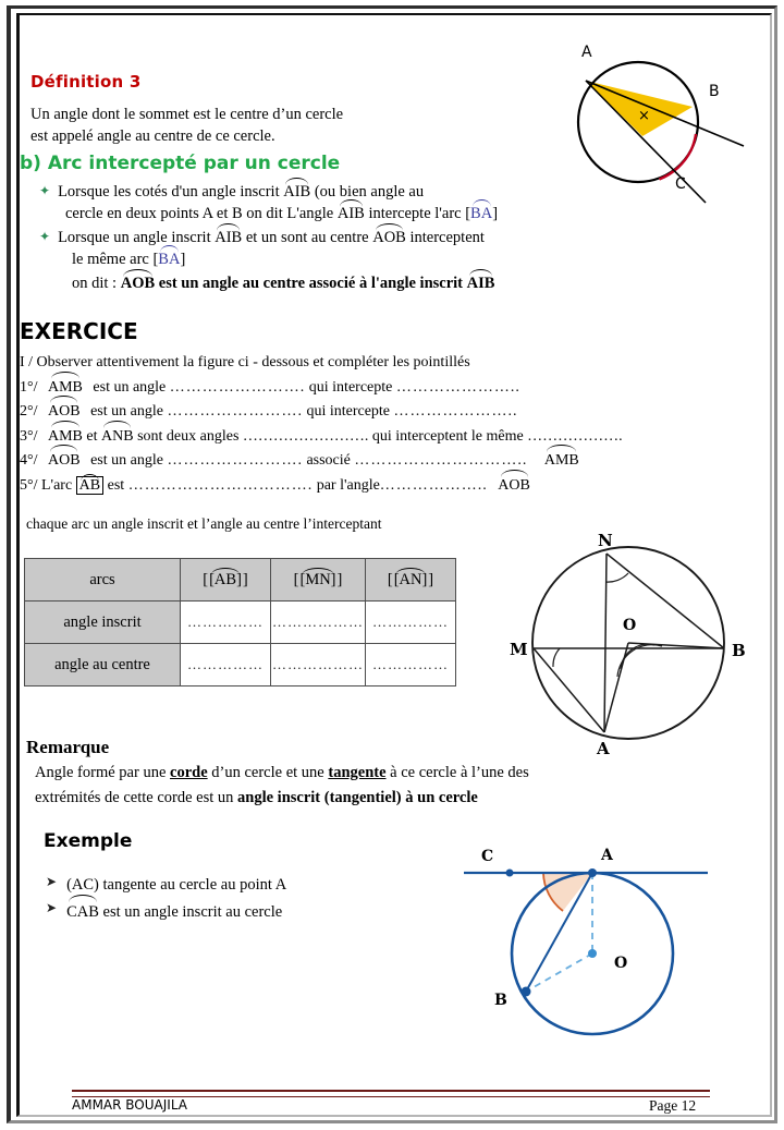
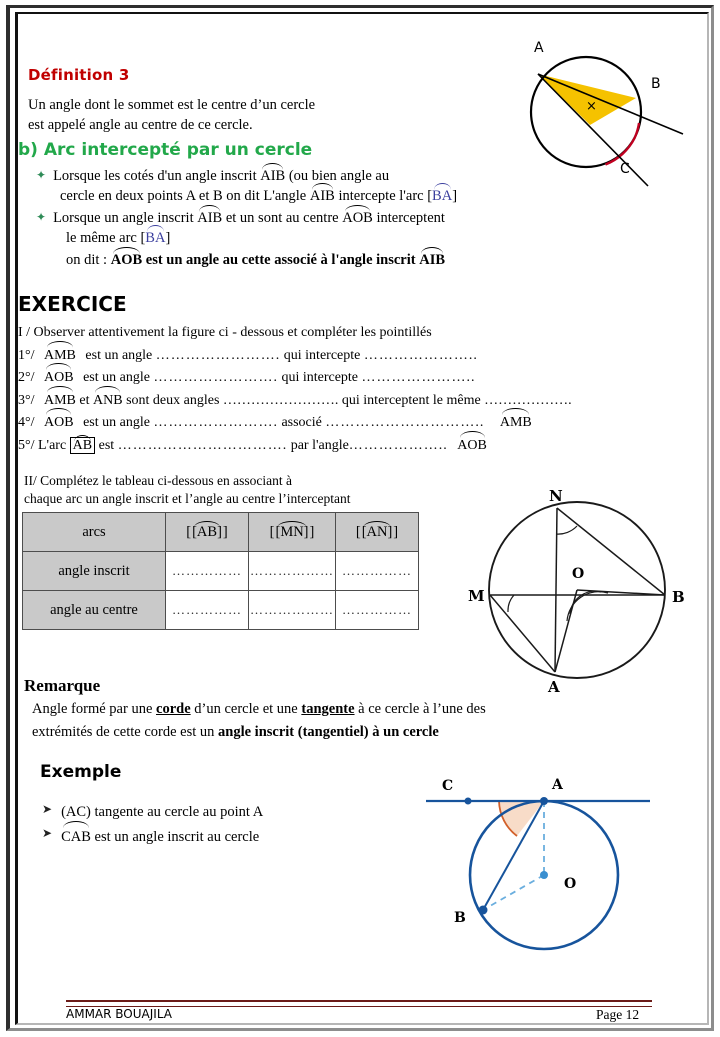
  Définition 3
  Un angle dont le sommet est le centre d’un cercle
  est appelé angle au centre de ce cercle.
  A
  B
  C
  ×
  b) Arc intercepté par un cercle
  ✦
  Lorsque les cotés d'un angle inscrit AIB (ou bien angle au
  cercle en deux points A et B on dit L'angle AIB intercepte l'arc [BA]
  ✦
  Lorsque un angle inscrit AIB et un sont au centre AOB interceptent
  le même arc [BA]
- on dit : AOB est un angle au centre associé à l'angle inscrit AIB
+ on dit : AOB est un angle au cette associé à l'angle inscrit AIB
  EXERCICE
  I / Observer attentivement la figure ci - dessous et compléter les pointillés
  1°/ AMB est un angle ……………………. qui intercepte …………………..
  2°/ AOB est un angle ……………………. qui intercepte …………………..
  3°/ AMB et ANB sont deux angles ……………………. qui interceptent le même ……………….
  4°/ AOB est un angle ……………………. associé ………………………….. AMB
  5°/ L'arc AB est ……………………………. par l'angle……………….. AOB
+ II/ Complétez le tableau ci-dessous en associant à
  chaque arc un angle inscrit et l’angle au centre l’interceptant
  arcs	[[AB]]	[[MN]]	[[AN]]
  angle inscrit	……………	………………	……………
  angle au centre	……………	………………	……………
  N
  M
  O
  A
  B
  Remarque
  Angle formé par une corde d’un cercle et une tangente à ce cercle à l’une des
  extrémités de cette corde est un angle inscrit (tangentiel) à un cercle
  Exemple
  ➤
  (AC) tangente au cercle au point A
  ➤
  CAB est un angle inscrit au cercle
  C
  A
  B
  O
  AMMAR BOUAJILA
  Page 12
